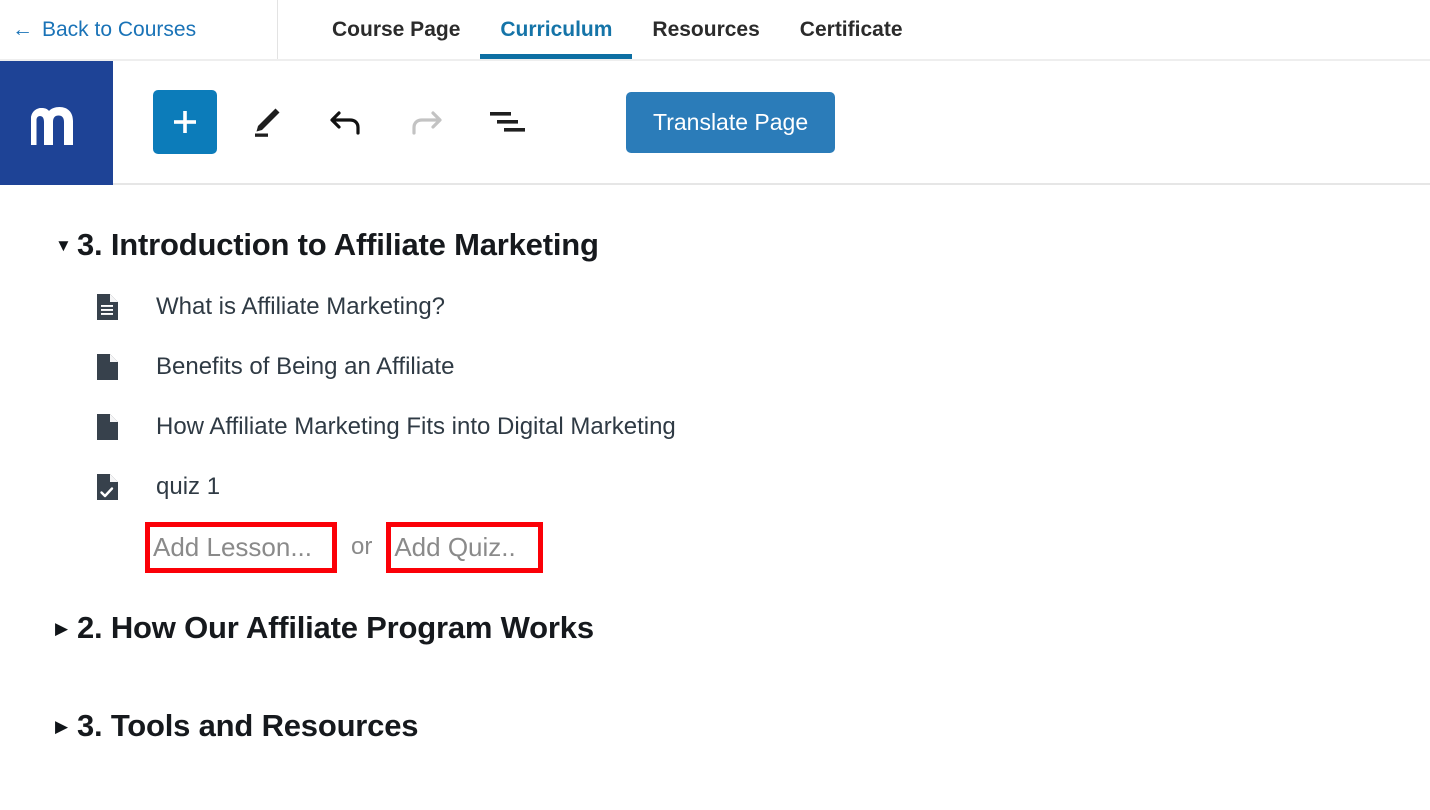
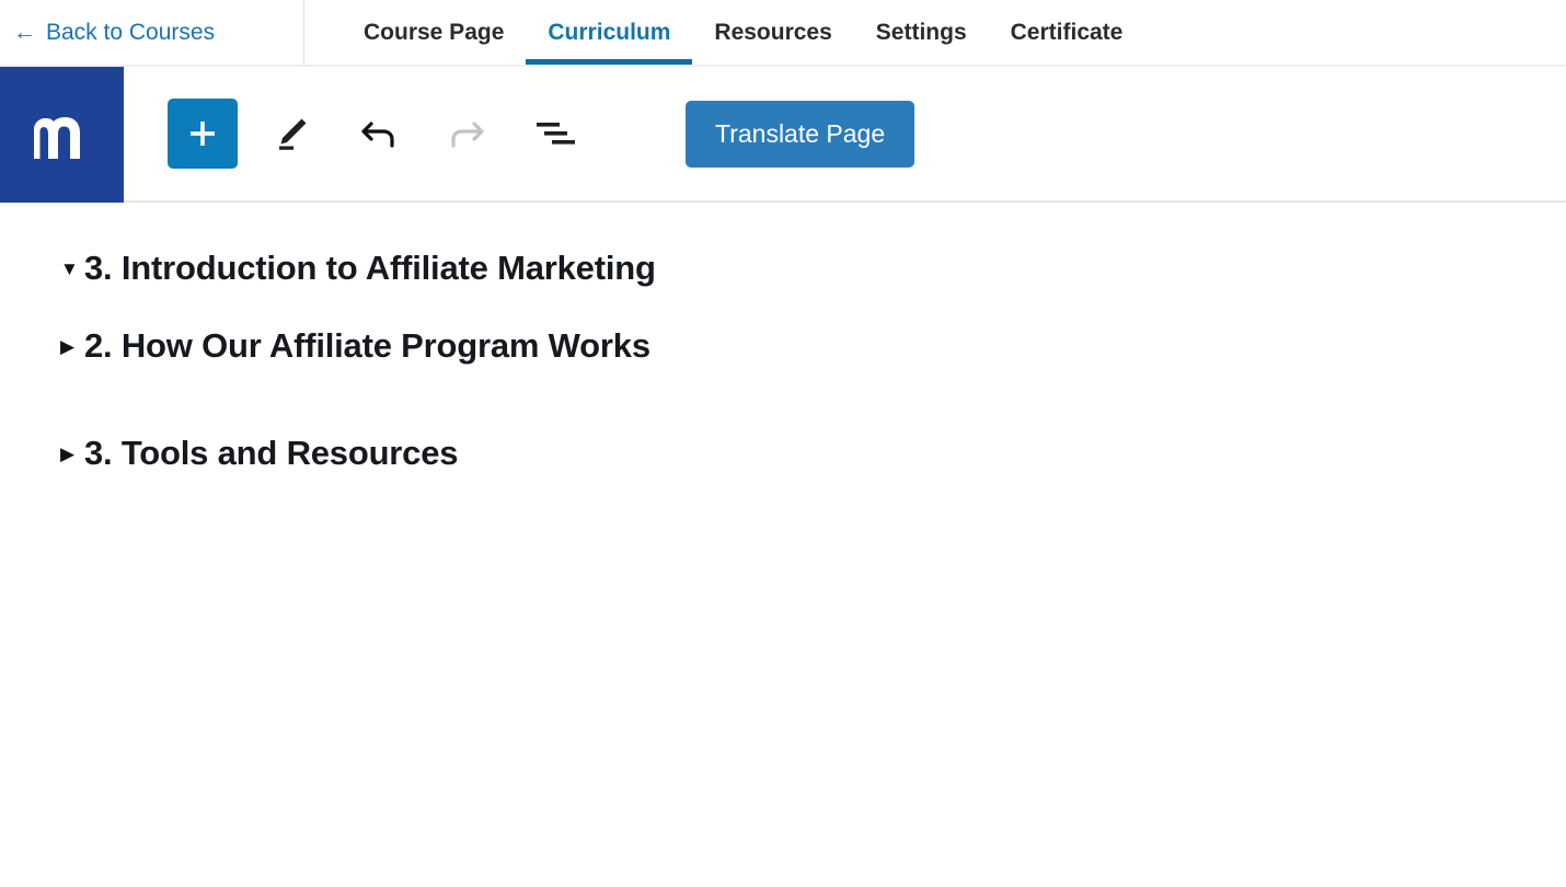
  ←
  Back to Courses
  Course Page
  Curriculum
  Resources
+ Settings
  Certificate
  Translate Page
  ▼
  3. Introduction to Affiliate Marketing
- What is Affiliate Marketing?
- Benefits of Being an Affiliate
- How Affiliate Marketing Fits into Digital Marketing
- quiz 1
- Add Lesson...
- or
- Add Quiz..
  ▶
  2. How Our Affiliate Program Works
  ▶
  3. Tools and Resources
